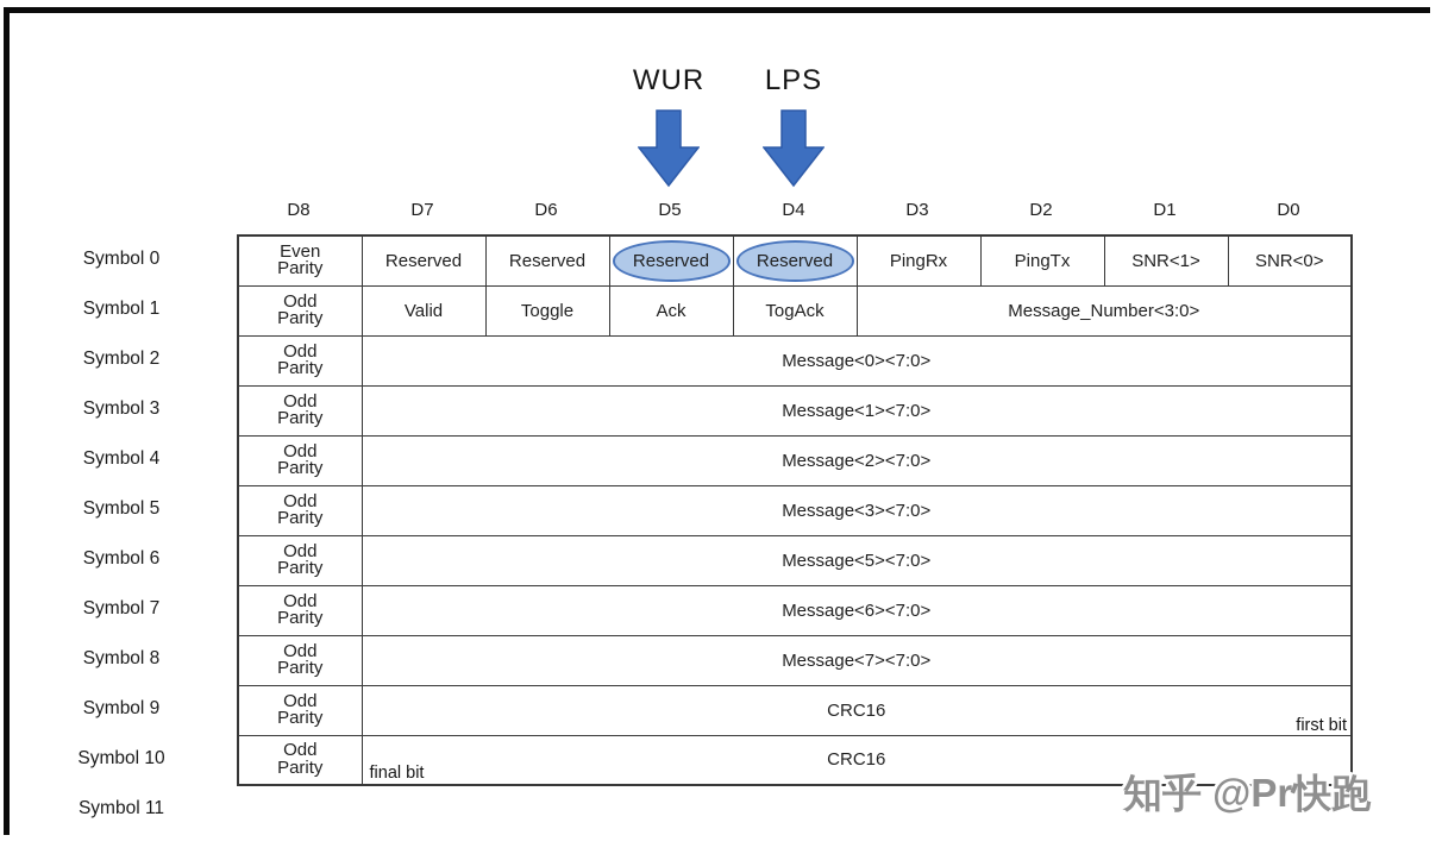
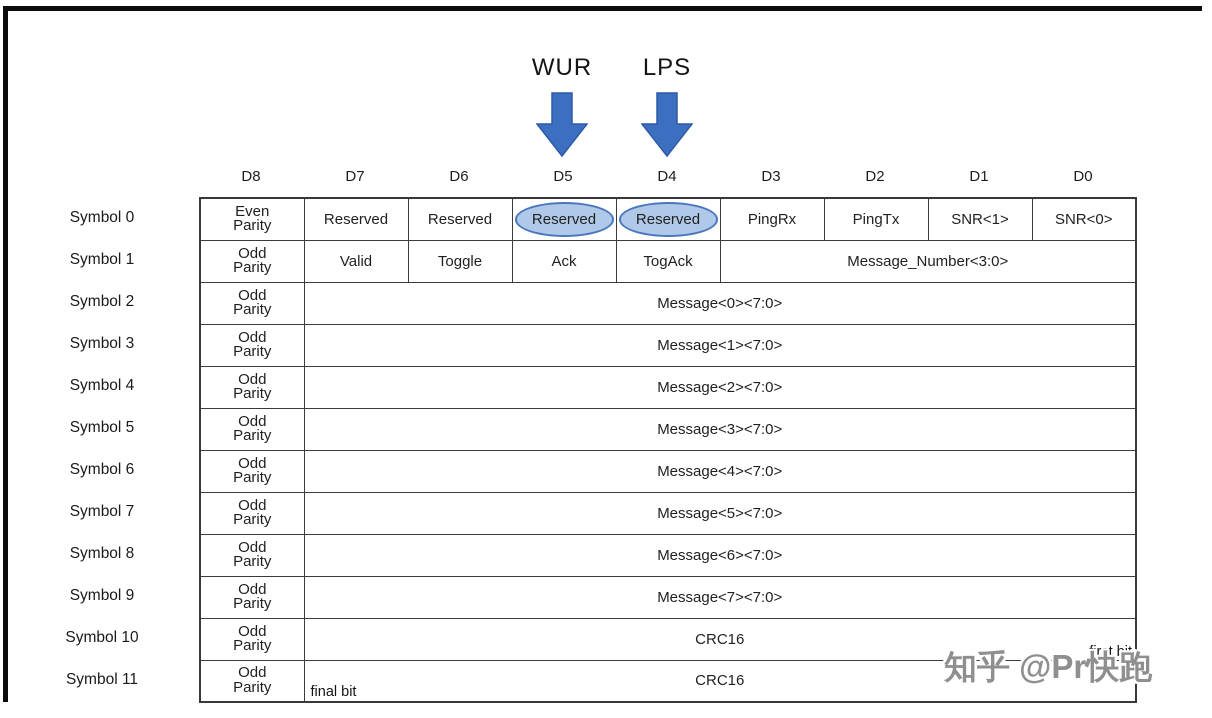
  WUR
  LPS
  D8
  D7
  D6
  D5
  D4
  D3
  D2
  D1
  D0
  Symbol 0
  Symbol 1
  Symbol 2
  Symbol 3
  Symbol 4
  Symbol 5
  Symbol 6
  Symbol 7
  Symbol 8
  Symbol 9
  Symbol 10
  Symbol 11
  Even Parity	Reserved	Reserved	Reserved	Reserved	PingRx	PingTx	SNR<1>	SNR<0>
  Odd Parity	Valid	Toggle	Ack	TogAck	Message_Number<3:0>
  Odd Parity	Message<0><7:0>
  Odd Parity	Message<1><7:0>
  Odd Parity	Message<2><7:0>
  Odd Parity	Message<3><7:0>
+ Odd Parity	Message<4><7:0>
  Odd Parity	Message<5><7:0>
  Odd Parity	Message<6><7:0>
  Odd Parity	Message<7><7:0>
  Odd Parity	CRC16 first bit
  Odd Parity	CRC16 final bit
  知乎 @Pr快跑
